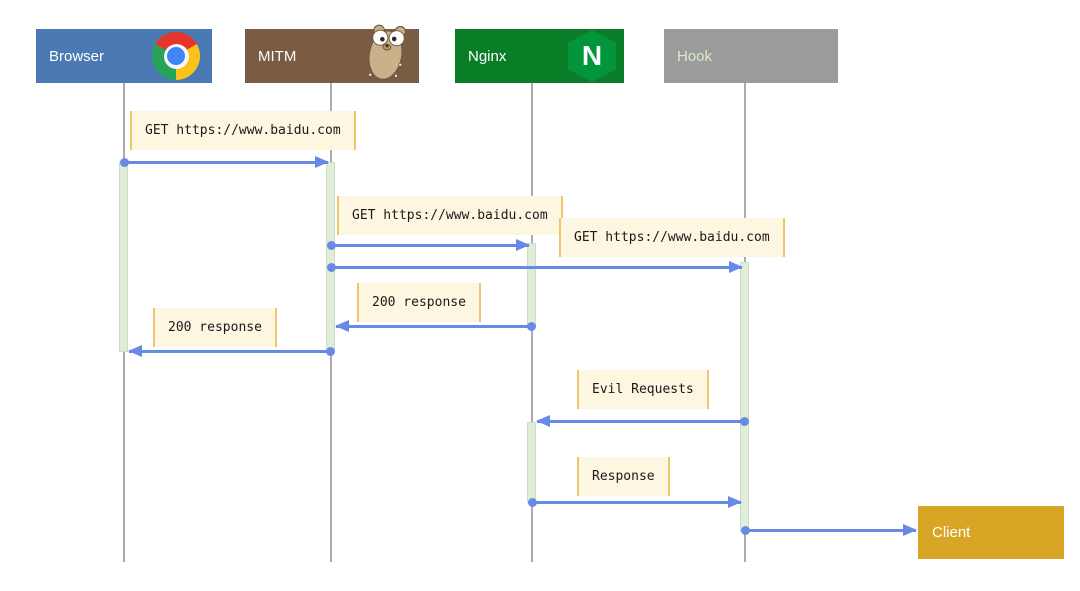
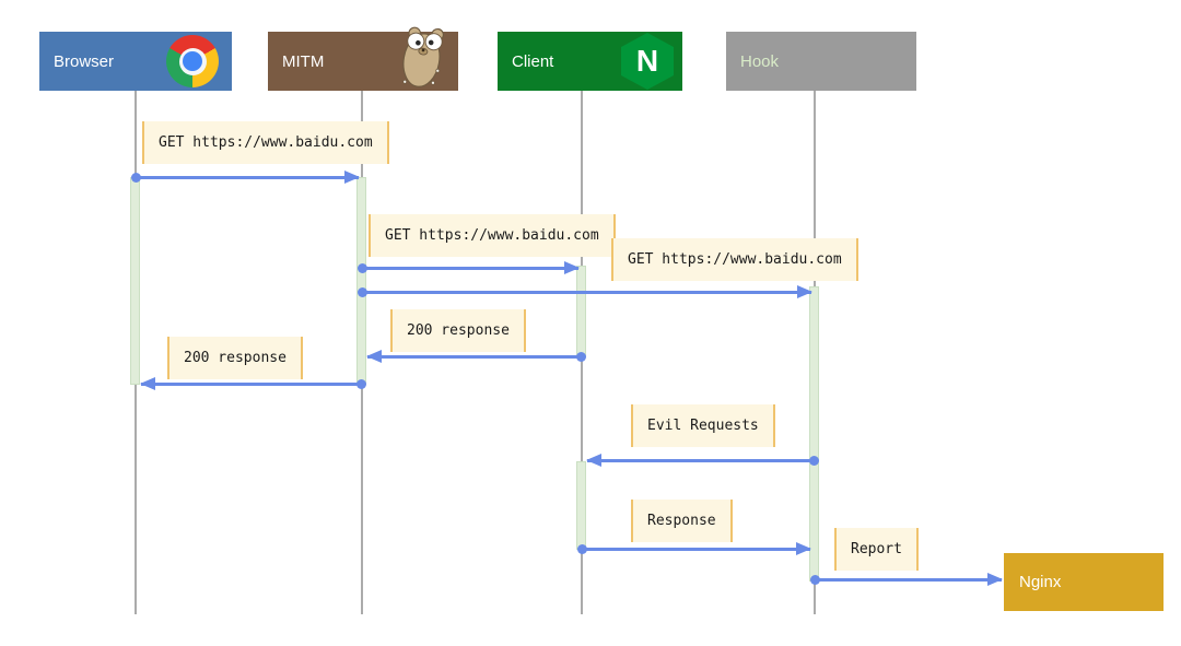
  Browser
  MITM
- Nginx
+ Client
  N
  Hook
  GET https://www.baidu.com
  GET https://www.baidu.com
  GET https://www.baidu.com
  200 response
  200 response
  Evil Requests
  Response
+ Report
- Client
+ Nginx
